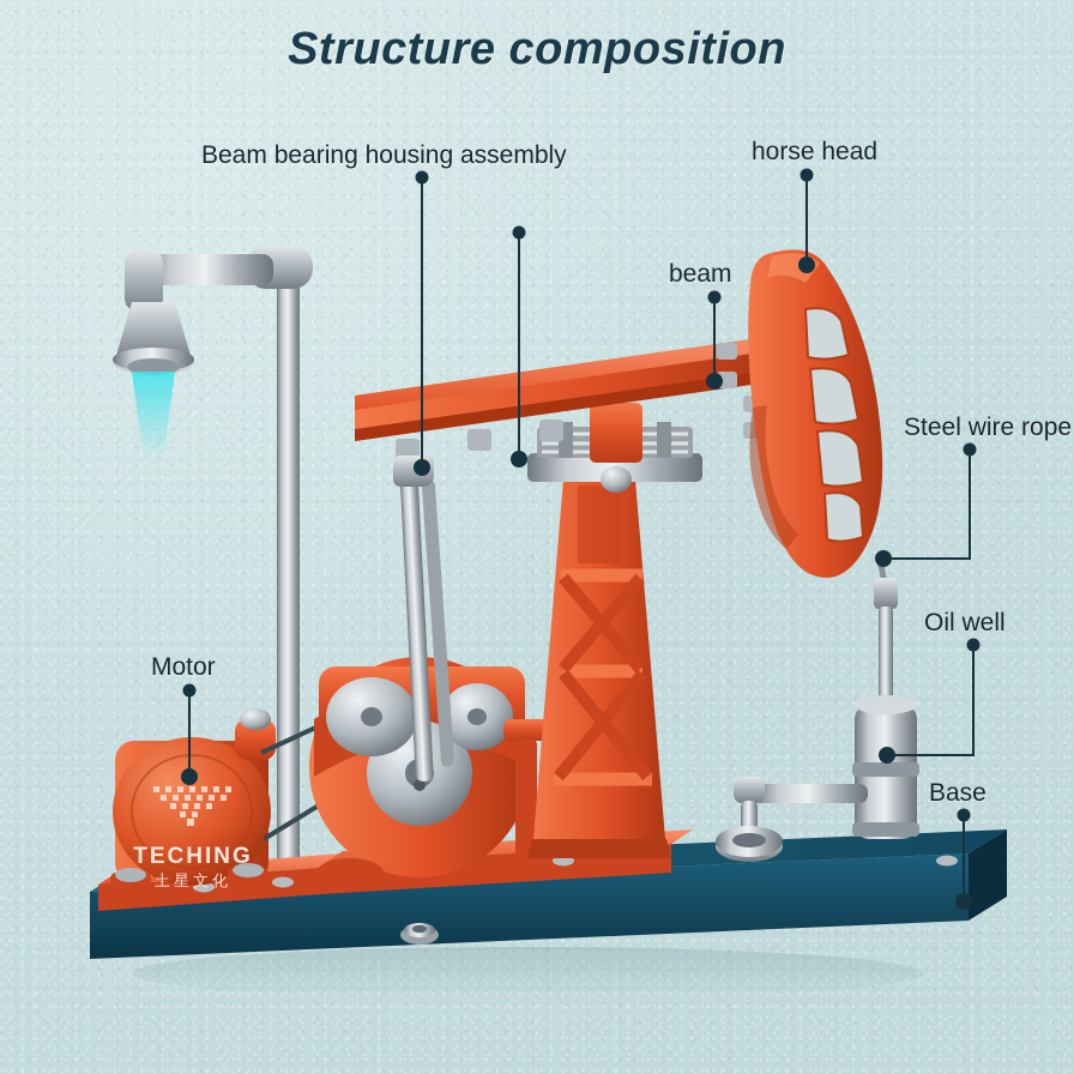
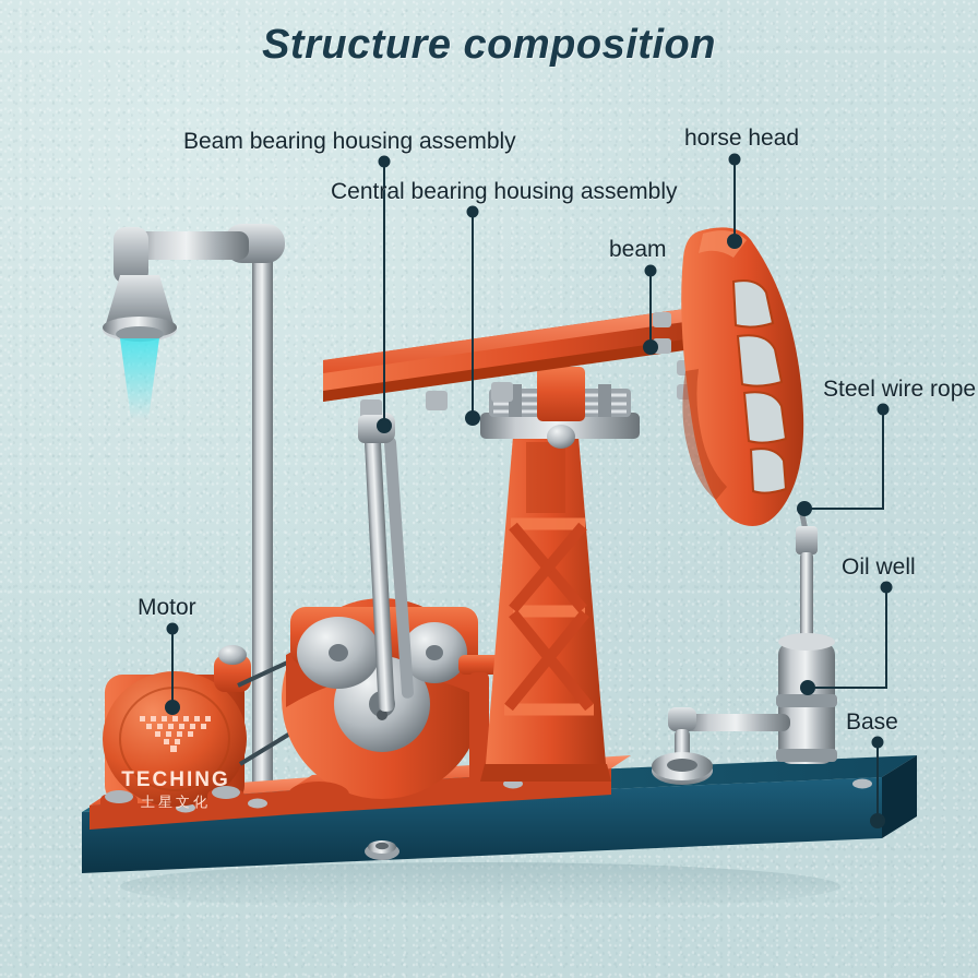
  Structure composition
  Beam bearing housing assembly
+ Central bearing housing assembly
  horse head
  beam
  Steel wire rope
  Oil well
  Base
  Motor
  TECHING
  土星文化
